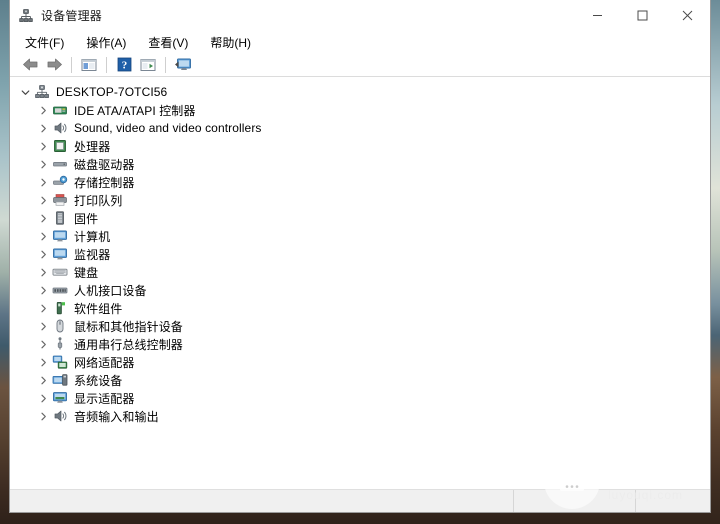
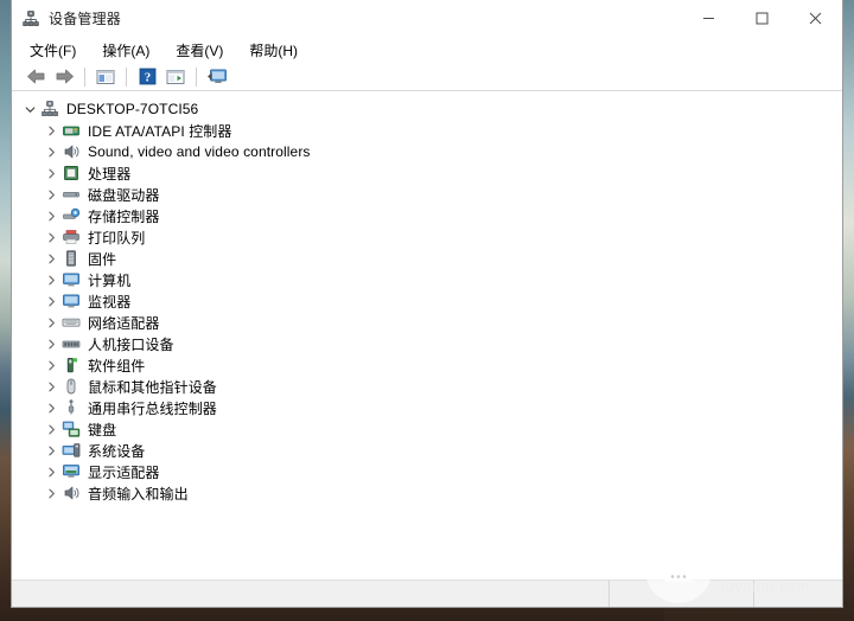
  设备管理器
  文件(F)
  操作(A)
  查看(V)
  帮助(H)
  ?
  DESKTOP-7OTCI56
  IDE ATA/ATAPI 控制器
  Sound, video and video controllers
  处理器
  磁盘驱动器
  存储控制器
  打印队列
  固件
  计算机
  监视器
- 键盘
+ 网络适配器
  人机接口设备
  软件组件
  鼠标和其他指针设备
  通用串行总线控制器
- 网络适配器
+ 键盘
  系统设备
  显示适配器
  音频输入和输出
  luyouqi.com
